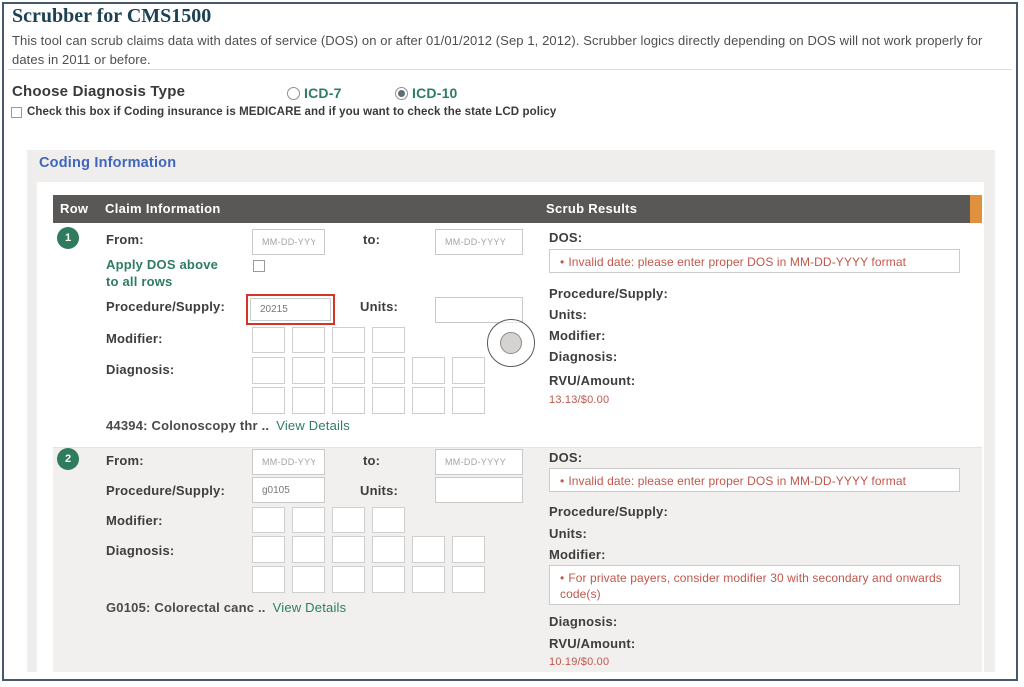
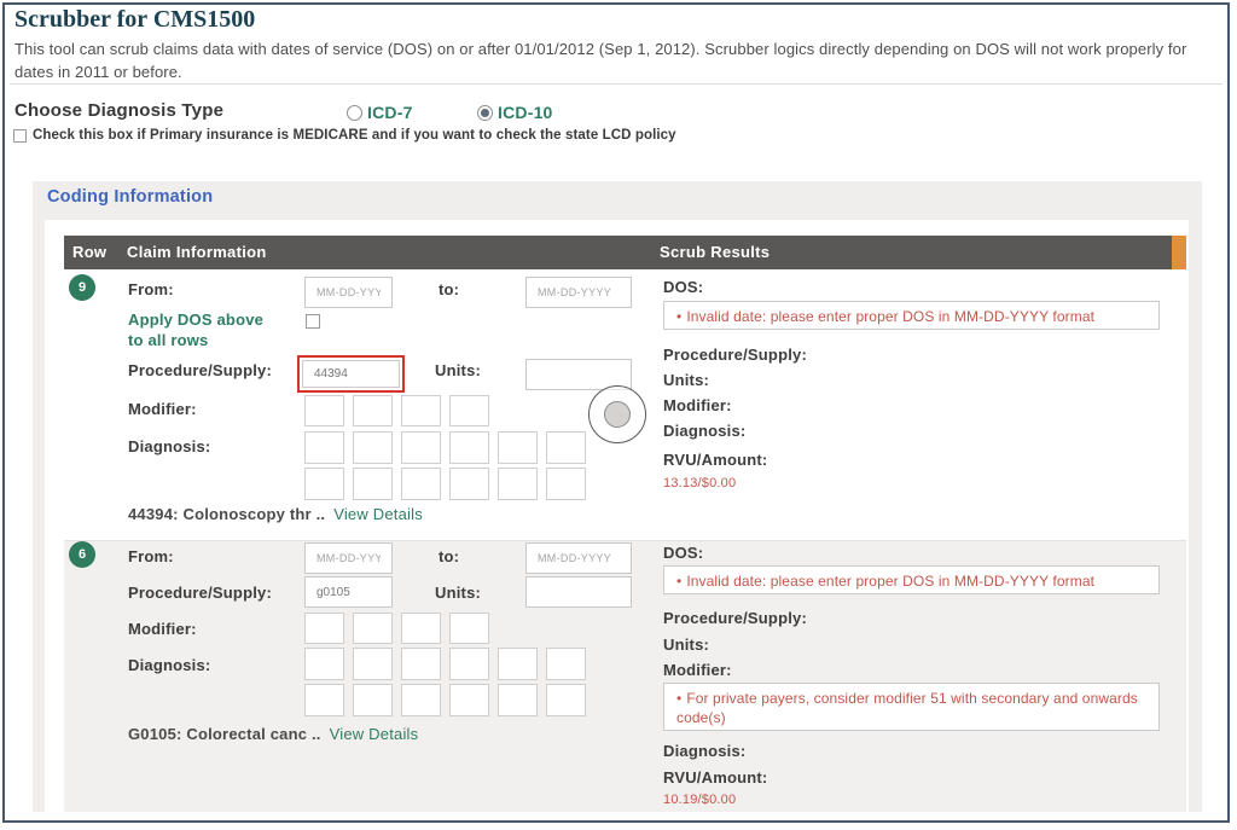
  Scrubber for CMS1500
  This tool can scrub claims data with dates of service (DOS) on or after 01/01/2012 (Sep 1, 2012). Scrubber logics directly depending on DOS will not work properly for dates in 2011 or before.
  Choose Diagnosis Type
  ICD-7
  ICD-10
- Check this box if Coding insurance is MEDICARE and if you want to check the state LCD policy
+ Check this box if Primary insurance is MEDICARE and if you want to check the state LCD policy
  Coding Information
  Row
  Claim Information
  Scrub Results
- 1
+ 9
  From:
  MM-DD-YYY
  to:
  MM-DD-YYYY
  Apply DOS above
  to all rows
  Procedure/Supply:
- 20215
+ 44394
  Units:
  Modifier:
  Diagnosis:
  44394: Colonoscopy thr .. View Details
  DOS:
  • Invalid date: please enter proper DOS in MM-DD-YYYY format
  Procedure/Supply:
  Units:
  Modifier:
  Diagnosis:
  RVU/Amount:
  13.13/$0.00
- 2
+ 6
  From:
  MM-DD-YYY
  to:
  MM-DD-YYYY
  Procedure/Supply:
  g0105
  Units:
  Modifier:
  Diagnosis:
  G0105: Colorectal canc .. View Details
  DOS:
  • Invalid date: please enter proper DOS in MM-DD-YYYY format
  Procedure/Supply:
  Units:
  Modifier:
- • For private payers, consider modifier 30 with secondary and onwards code(s)
+ • For private payers, consider modifier 51 with secondary and onwards code(s)
  Diagnosis:
  RVU/Amount:
  10.19/$0.00
